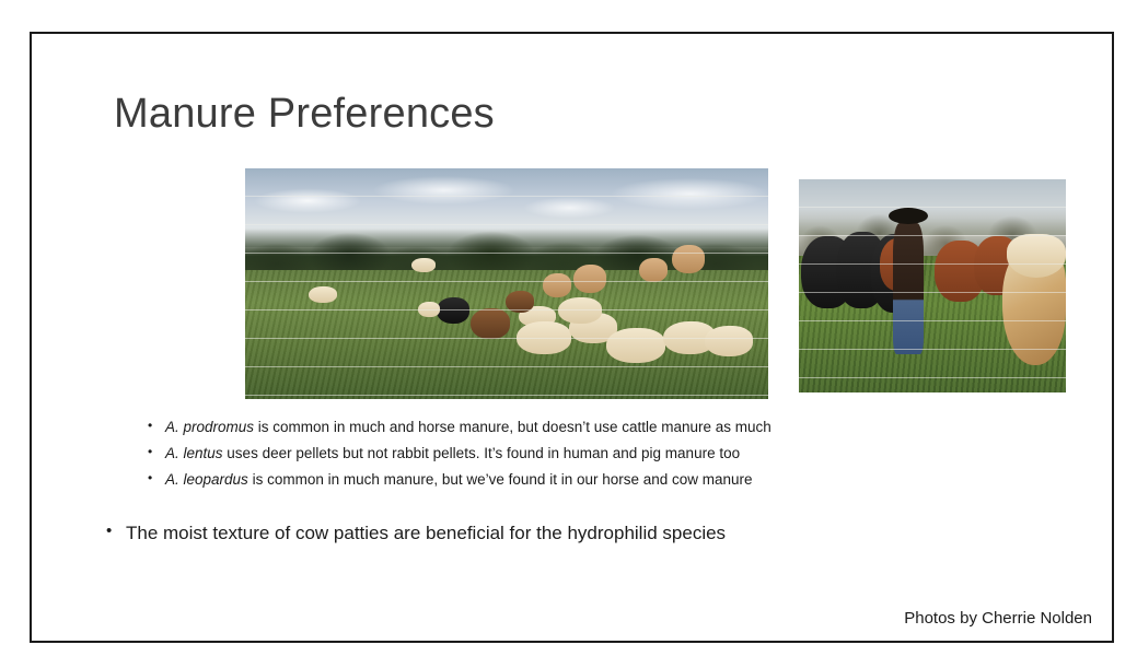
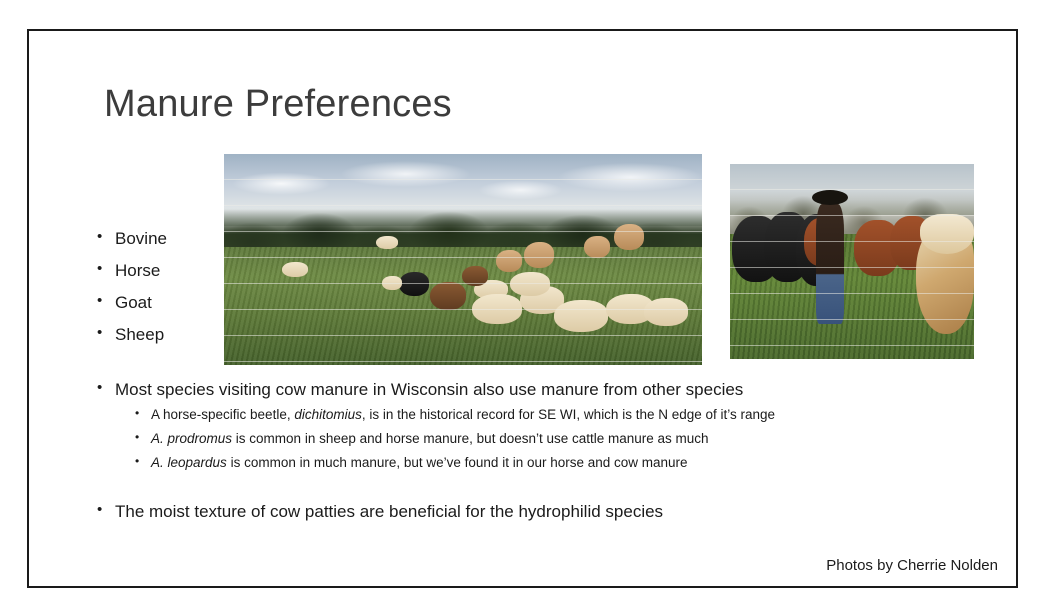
  Manure Preferences
+ Bovine
+ Horse
+ Goat
+ Sheep
+ Most species visiting cow manure in Wisconsin also use manure from other species
+ A horse-specific beetle, dichitomius, is in the historical record for SE WI, which is the N edge of it’s range
- A. prodromus is common in much and horse manure, but doesn’t use cattle manure as much
+ A. prodromus is common in sheep and horse manure, but doesn’t use cattle manure as much
- A. lentus uses deer pellets but not rabbit pellets. It’s found in human and pig manure too
  A. leopardus is common in much manure, but we’ve found it in our horse and cow manure
  The moist texture of cow patties are beneficial for the hydrophilid species
  Photos by Cherrie Nolden
